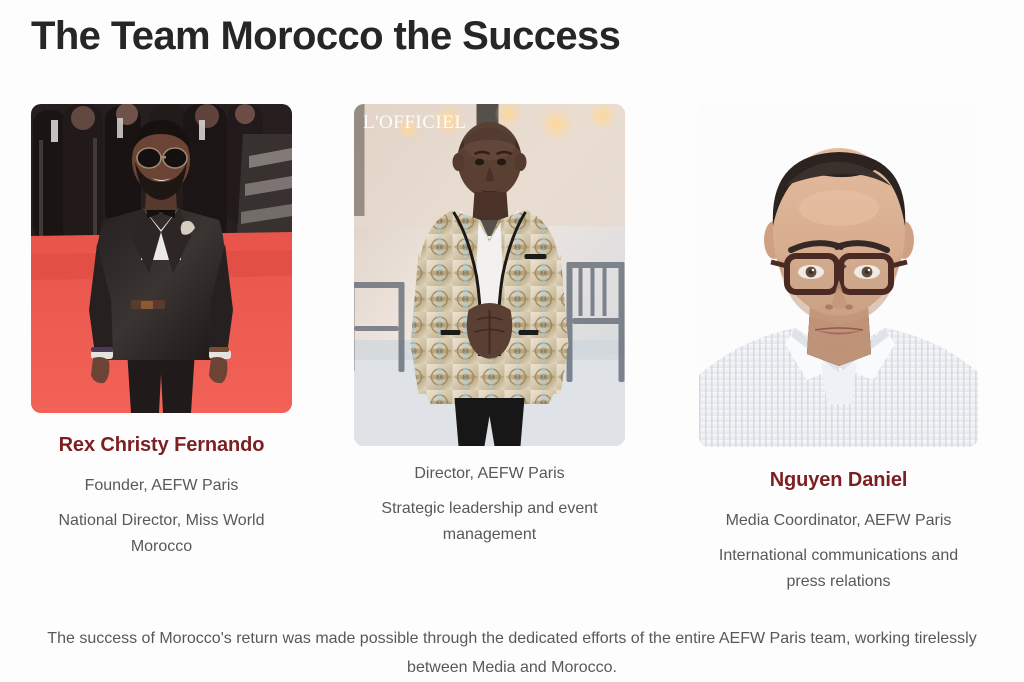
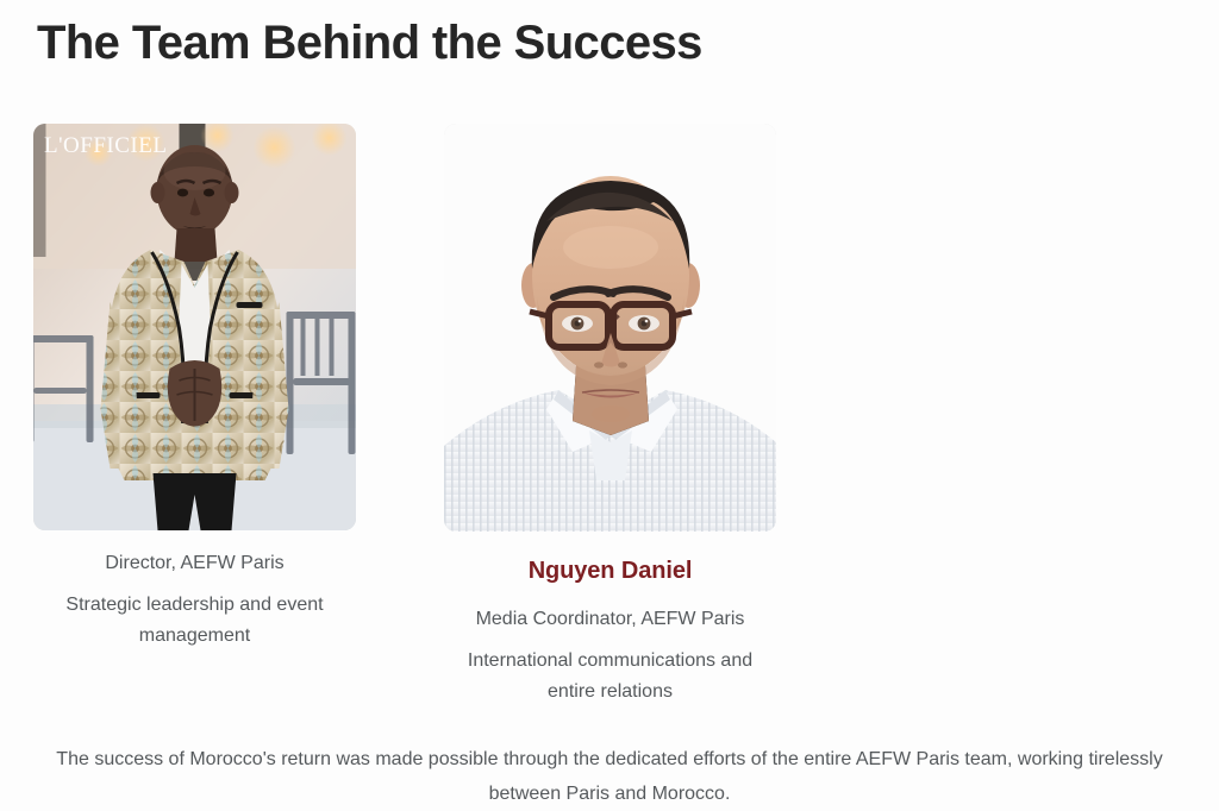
- The Team Morocco the Success
+ The Team Behind the Success
- Rex Christy Fernando
- Founder, AEFW Paris
- National Director, Miss World Morocco
  L'OFFICIEL
  Director, AEFW Paris
  Strategic leadership and event management
  Nguyen Daniel
  Media Coordinator, AEFW Paris
- International communications and press relations
+ International communications and entire relations
- The success of Morocco's return was made possible through the dedicated efforts of the entire AEFW Paris team, working tirelessly between Media and Morocco.
+ The success of Morocco's return was made possible through the dedicated efforts of the entire AEFW Paris team, working tirelessly between Paris and Morocco.
